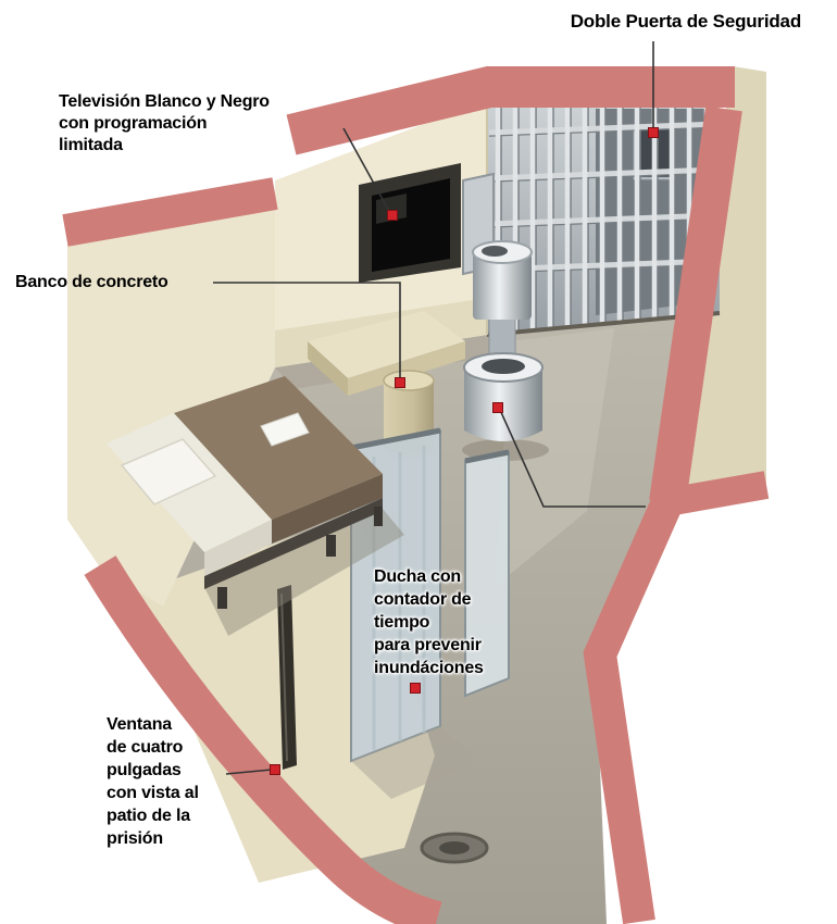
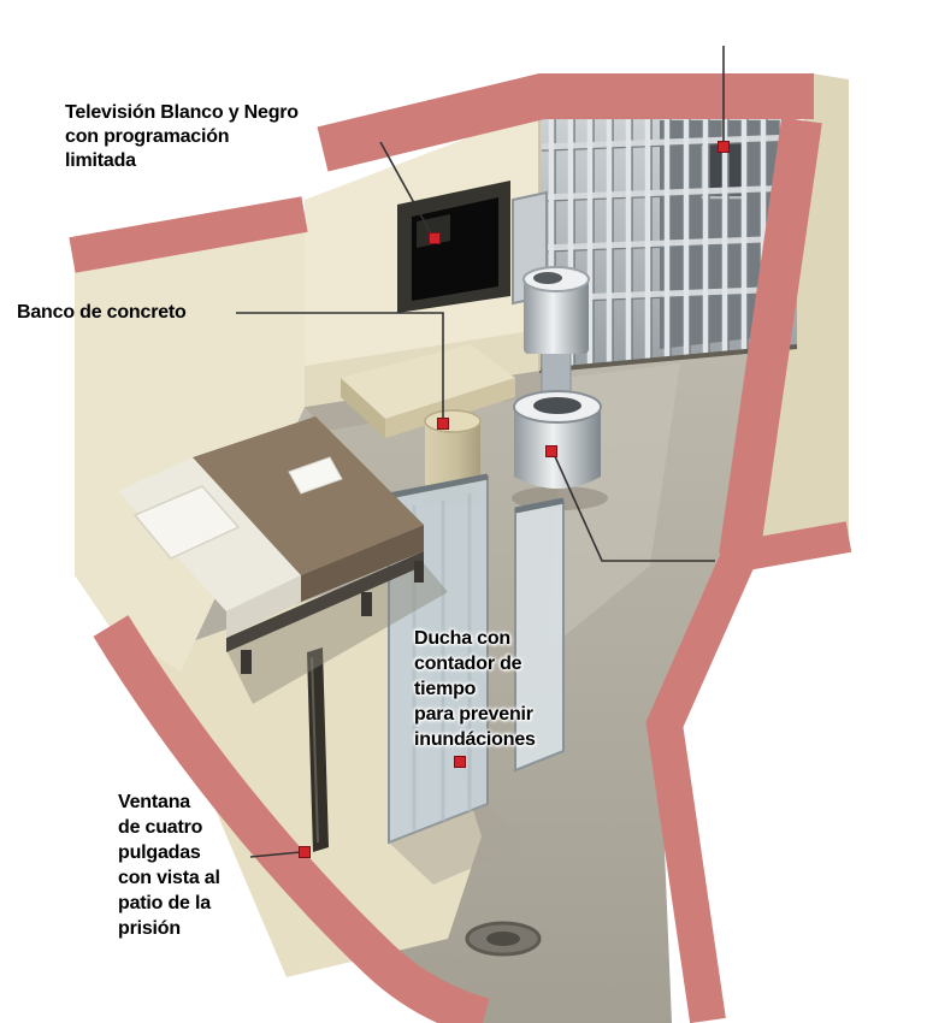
- Doble Puerta de Seguridad
  Televisión Blanco y Negro
  con programación
  limitada
  Banco de concreto
  Ducha con
  contador de
  tiempo
  para prevenir
  inundáciones
  Ventana
  de cuatro
  pulgadas
  con vista al
  patio de la
  prisión
